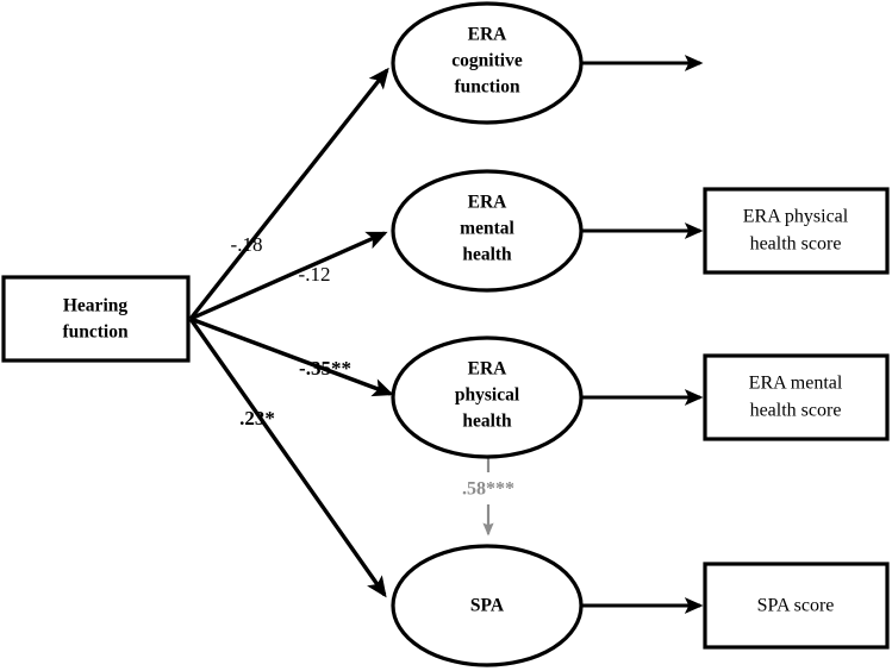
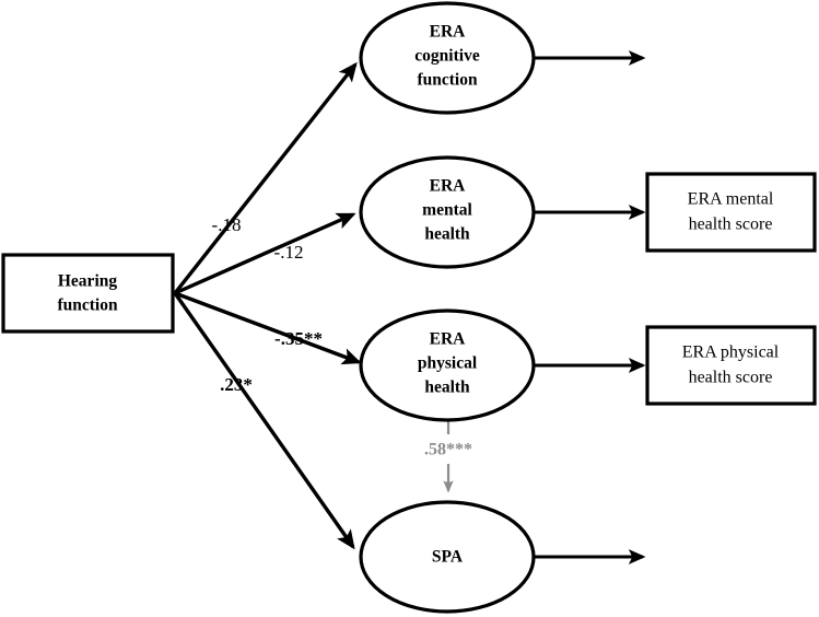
  Hearing
  function
  ERA
  cognitive
  function
  ERA
  mental
  health
  ERA
  physical
  health
  SPA
- ERA physical
+ ERA mental
  health score
- ERA mental
+ ERA physical
  health score
- SPA score
  -.18
  -.12
  -.35**
  .23*
  .58***
